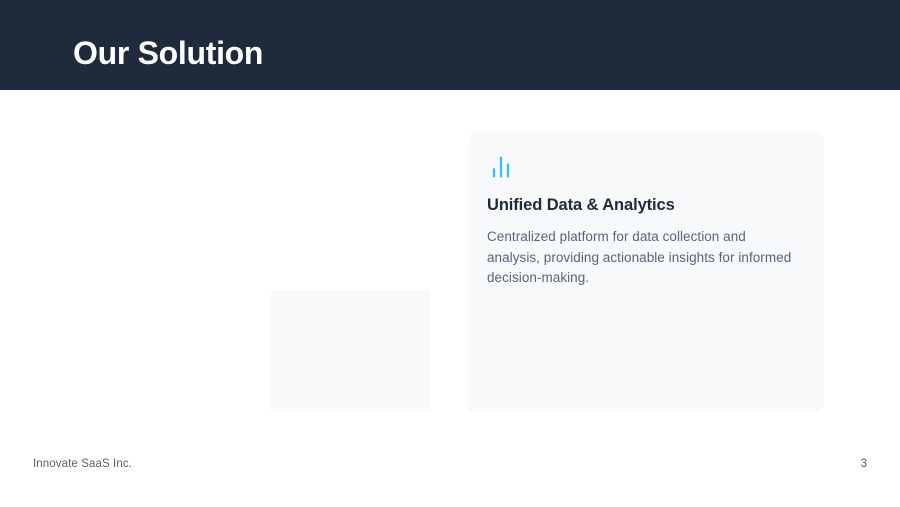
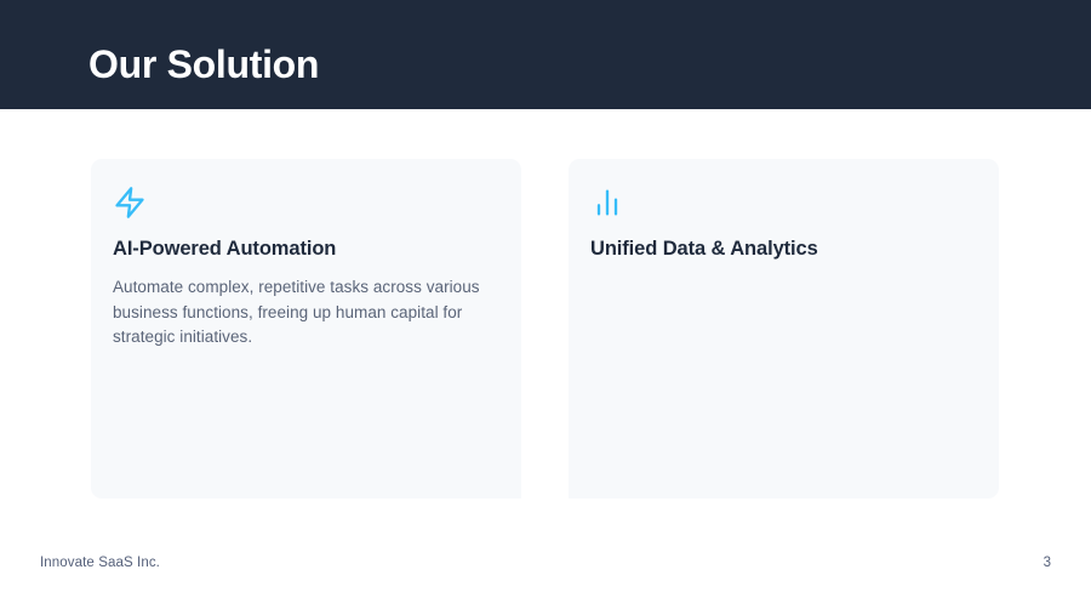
  Our Solution
+ AI-Powered Automation
+ Automate complex, repetitive tasks across various business functions, freeing up human capital for strategic initiatives.
  Unified Data & Analytics
- Centralized platform for data collection and analysis, providing actionable insights for informed decision-making.
  Innovate SaaS Inc.
  3
